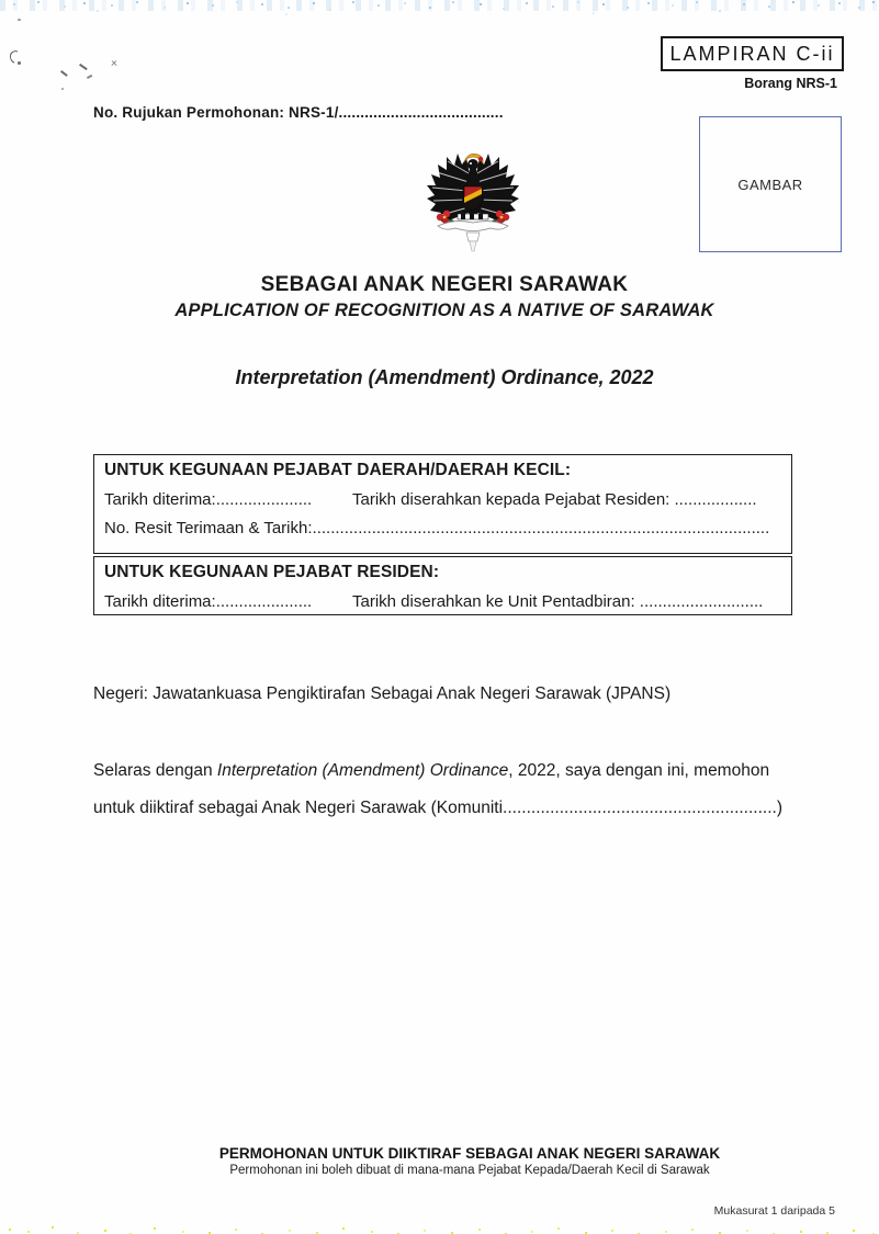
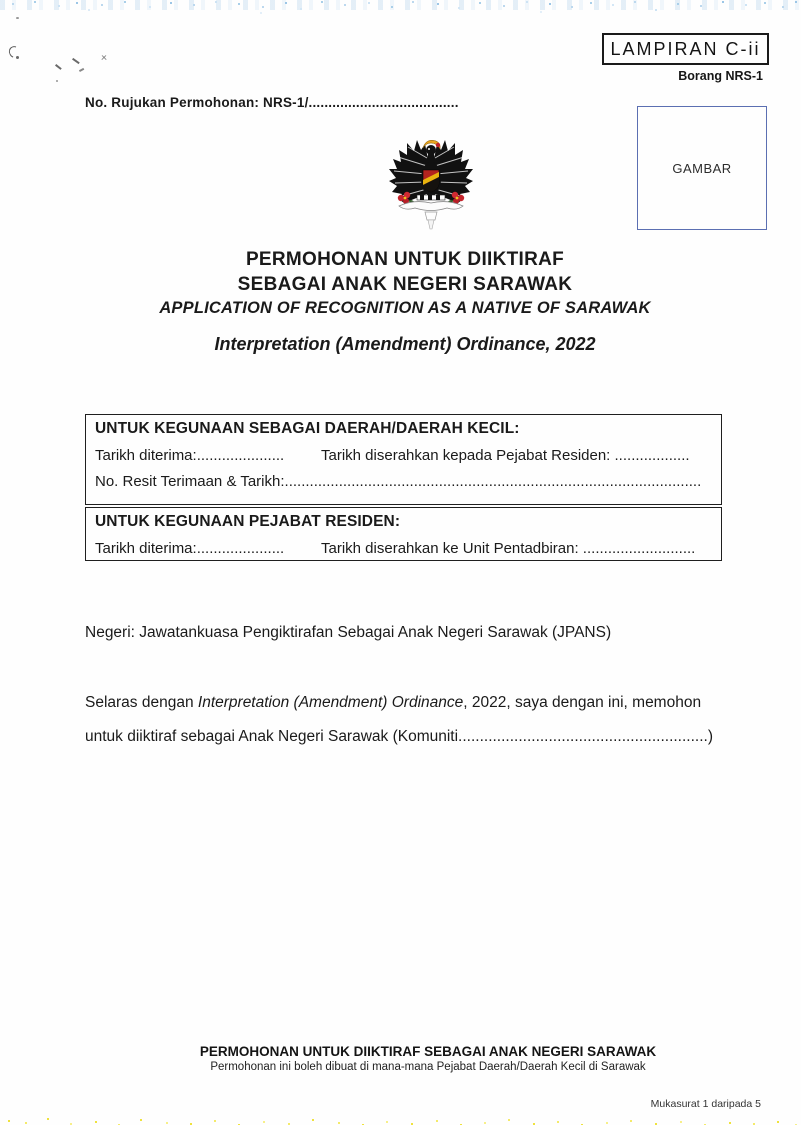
  LAMPIRAN C-ii
  Borang NRS-1
  No. Rujukan Permohonan: NRS-1/......................................
  GAMBAR
+ PERMOHONAN UNTUK DIIKTIRAF
  SEBAGAI ANAK NEGERI SARAWAK
  APPLICATION OF RECOGNITION AS A NATIVE OF SARAWAK
  Interpretation (Amendment) Ordinance, 2022
- UNTUK KEGUNAAN PEJABAT DAERAH/DAERAH KECIL:
+ UNTUK KEGUNAAN SEBAGAI DAERAH/DAERAH KECIL:
  Tarikh diterima:..................... Tarikh diserahkan kepada Pejabat Residen: ..................
  No. Resit Terimaan & Tarikh:....................................................................................................
  UNTUK KEGUNAAN PEJABAT RESIDEN:
  Tarikh diterima:..................... Tarikh diserahkan ke Unit Pentadbiran: ...........................
  Negeri: Jawatankuasa Pengiktirafan Sebagai Anak Negeri Sarawak (JPANS)
  Selaras dengan Interpretation (Amendment) Ordinance, 2022, saya dengan ini, memohon
  untuk diiktiraf sebagai Anak Negeri Sarawak (Komuniti..........................................................)
  PERMOHONAN UNTUK DIIKTIRAF SEBAGAI ANAK NEGERI SARAWAK
- Permohonan ini boleh dibuat di mana-mana Pejabat Kepada/Daerah Kecil di Sarawak
+ Permohonan ini boleh dibuat di mana-mana Pejabat Daerah/Daerah Kecil di Sarawak
  Mukasurat 1 daripada 5
